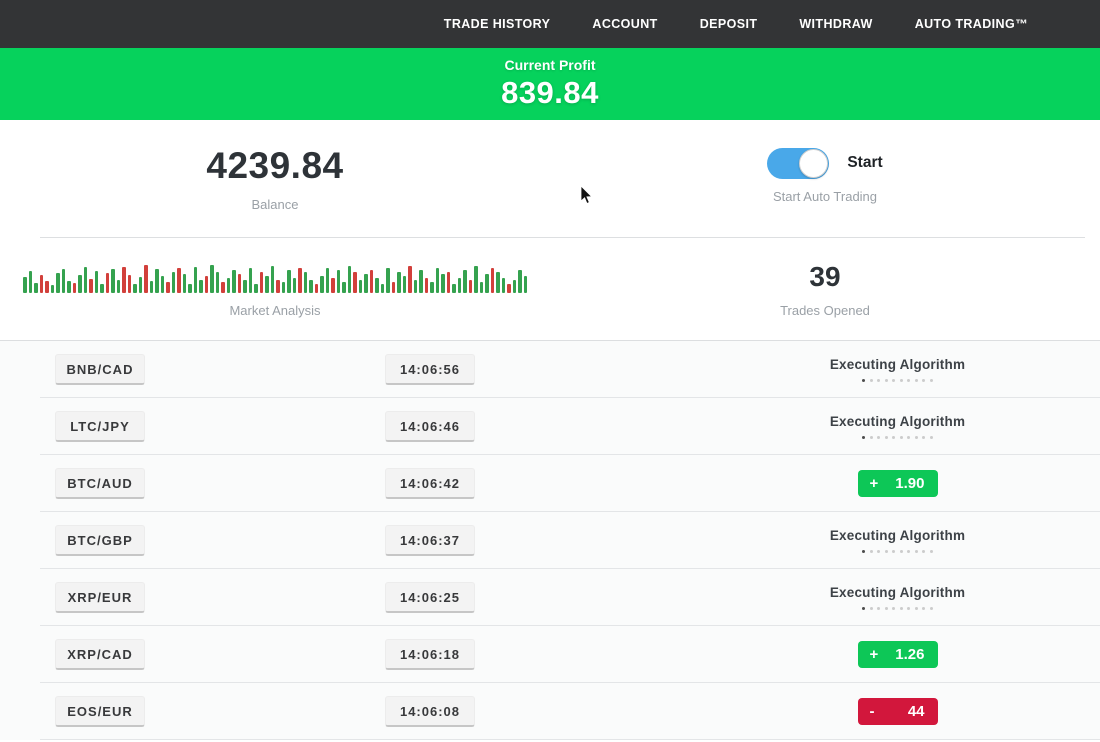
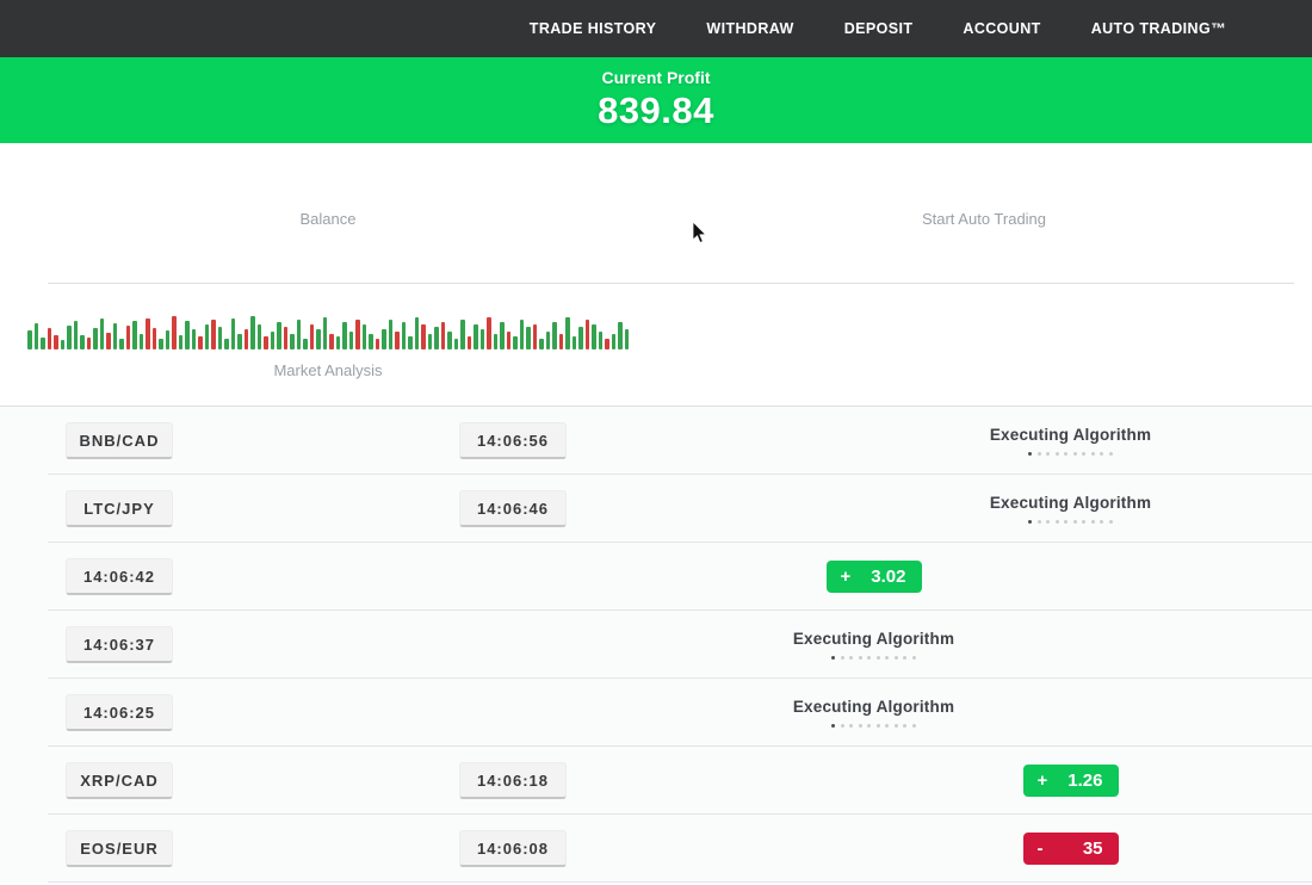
  TRADE HISTORY
- ACCOUNT
+ WITHDRAW
  DEPOSIT
- WITHDRAW
+ ACCOUNT
  AUTO TRADING™
  Current Profit
  839.84
- 4239.84
  Balance
- Start
  Start Auto Trading
  Market Analysis
- 39
- Trades Opened
  BNB/CAD
  14:06:56
  Executing Algorithm
  LTC/JPY
  14:06:46
  Executing Algorithm
- BTC/AUD
  14:06:42
  +
- 1.90
+ 3.02
- BTC/GBP
  14:06:37
  Executing Algorithm
- XRP/EUR
  14:06:25
  Executing Algorithm
  XRP/CAD
  14:06:18
  +
  1.26
  EOS/EUR
  14:06:08
  -
- 44
+ 35
